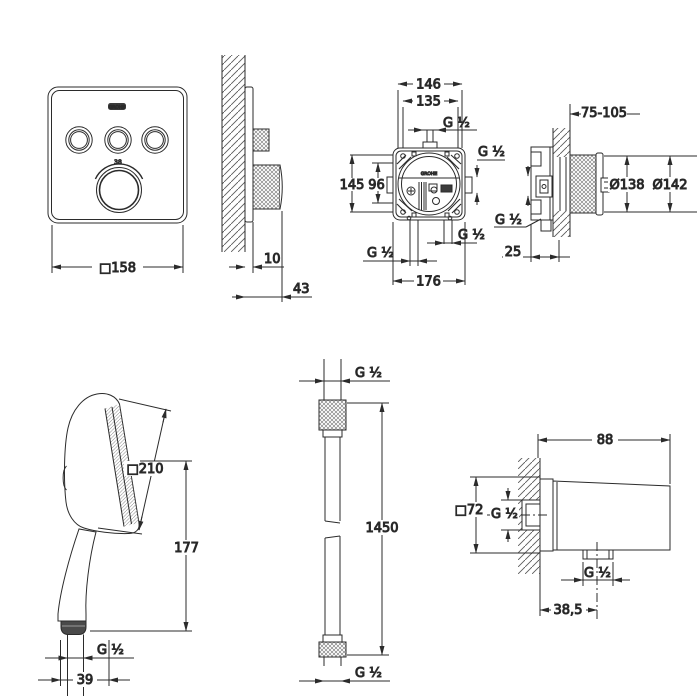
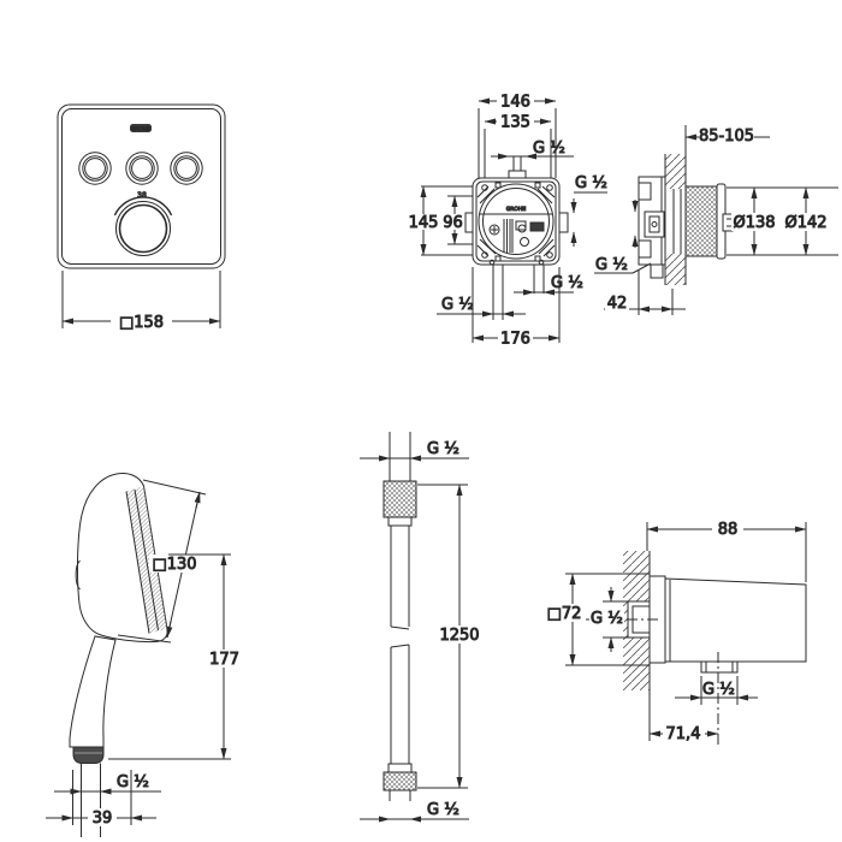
  □158
- 10
- 43
  146
  135
  G ¹⁄₂
  G ¹⁄₂
  G ¹⁄₂
  G ¹⁄₂
  176
  145
  96
  Ø138
  Ø142
- 75-105
+ 85-105
- 25
+ 42
  G ¹⁄₂
- □210
+ □130
  177
  G ¹⁄₂
  39
  G ¹⁄₂
- 1450
+ 1250
  G ¹⁄₂
  88
  □72
  G ¹⁄₂
  G ¹⁄₂
- 38,5
+ 71,4
